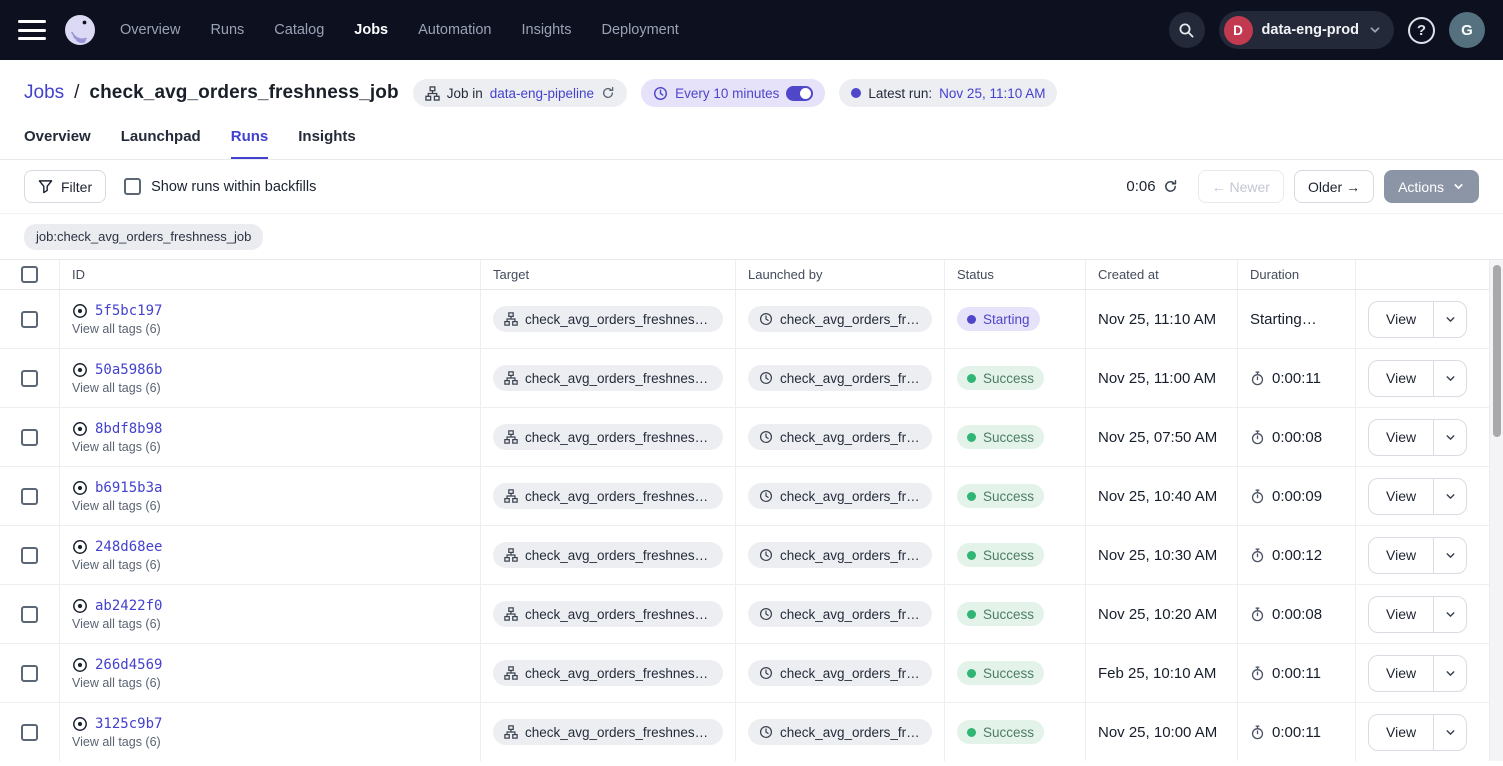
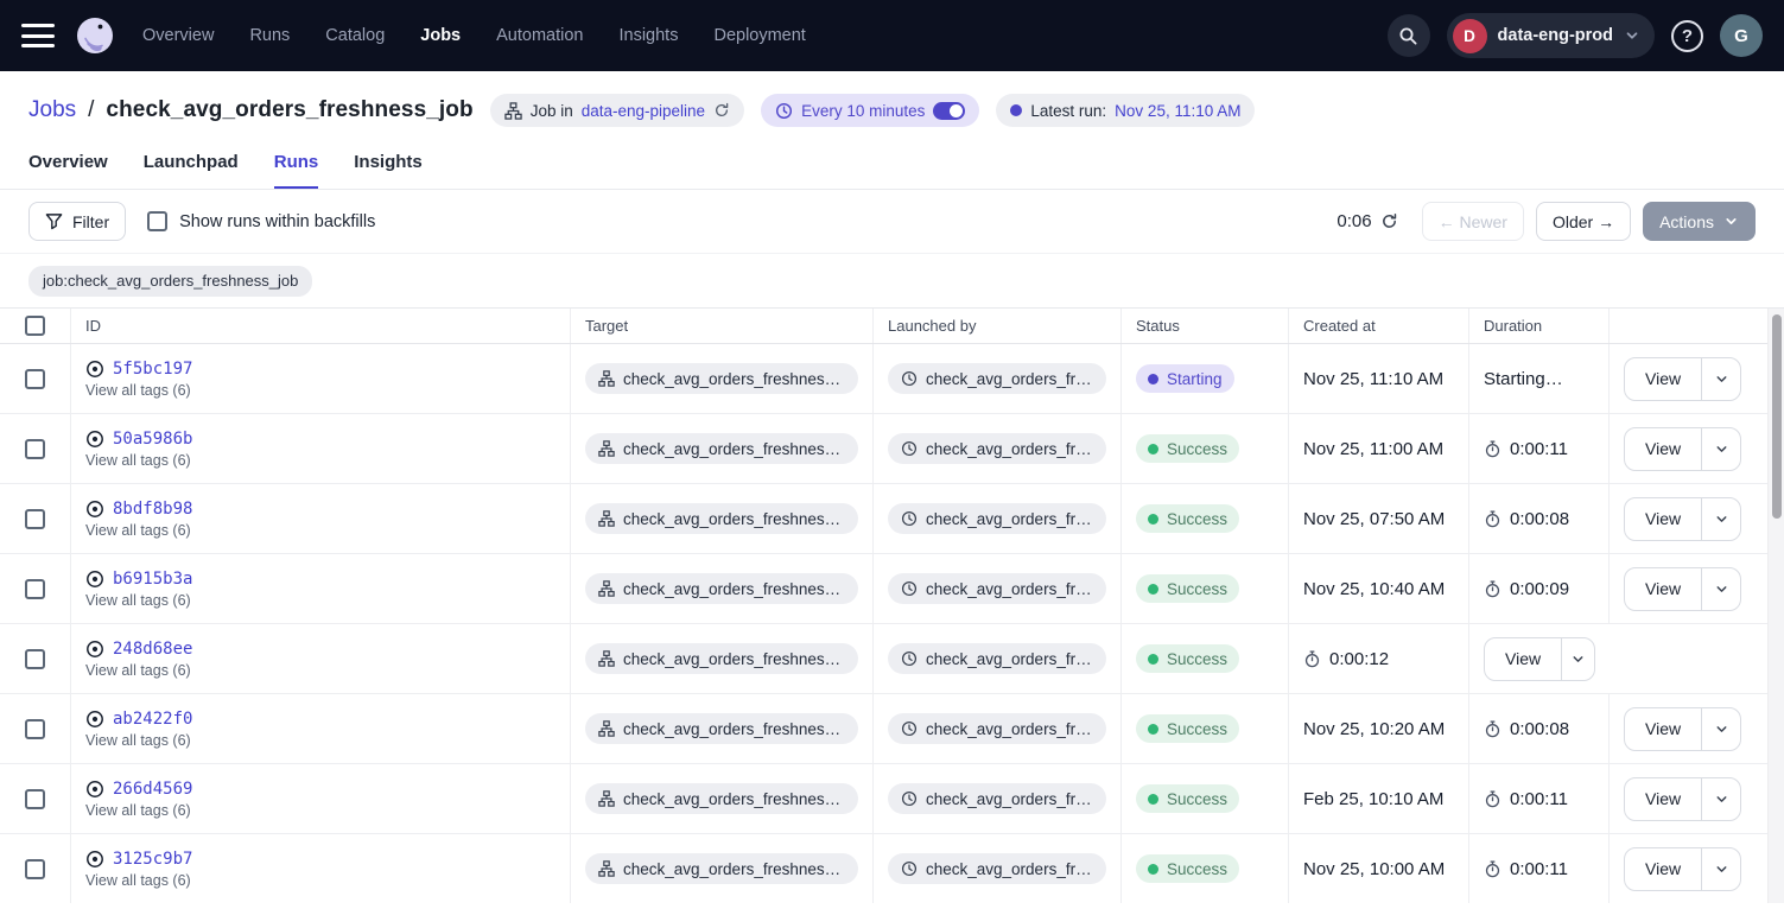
  Overview
  Runs
  Catalog
  Jobs
  Automation
  Insights
  Deployment
  D
  data-eng-prod
  ?
  G
  Jobs
  /
  check_avg_orders_freshness_job
  Job in
  data-eng-pipeline
  Every 10 minutes
  Latest run:
  Nov 25, 11:10 AM
  Overview
  Launchpad
  Runs
  Insights
  Filter
  Show runs within backfills
  0:06
  ← Newer
  Older →
  Actions
  job:check_avg_orders_freshness_job
  ID
  Target
  Launched by
  Status
  Created at
  Duration
  5f5bc197
  View all tags (6)
  check_avg_orders_freshness_j
  check_avg_orders_fres
  Starting
  Nov 25, 11:10 AM
  Starting…
  View
  50a5986b
  View all tags (6)
  check_avg_orders_freshness_j
  check_avg_orders_fres
  Success
  Nov 25, 11:00 AM
  0:00:11
  View
  8bdf8b98
  View all tags (6)
  check_avg_orders_freshness_j
  check_avg_orders_fres
  Success
  Nov 25, 07:50 AM
  0:00:08
  View
  b6915b3a
  View all tags (6)
  check_avg_orders_freshness_j
  check_avg_orders_fres
  Success
  Nov 25, 10:40 AM
  0:00:09
  View
  248d68ee
  View all tags (6)
  check_avg_orders_freshness_j
  check_avg_orders_fres
  Success
- Nov 25, 10:30 AM
  0:00:12
  View
  ab2422f0
  View all tags (6)
  check_avg_orders_freshness_j
  check_avg_orders_fres
  Success
  Nov 25, 10:20 AM
  0:00:08
  View
  266d4569
  View all tags (6)
  check_avg_orders_freshness_j
  check_avg_orders_fres
  Success
  Feb 25, 10:10 AM
  0:00:11
  View
  3125c9b7
  View all tags (6)
  check_avg_orders_freshness_j
  check_avg_orders_fres
  Success
  Nov 25, 10:00 AM
  0:00:11
  View
